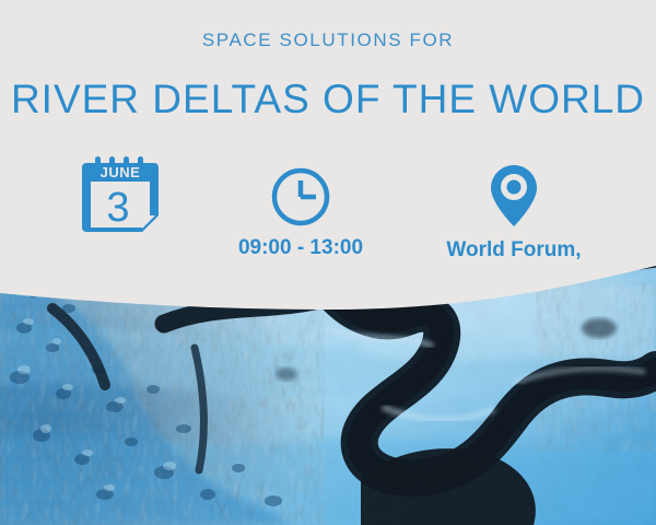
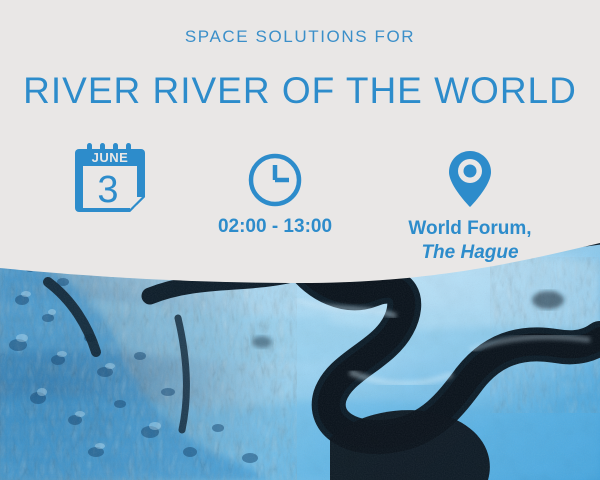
  SPACE SOLUTIONS FOR
- RIVER DELTAS OF THE WORLD
+ RIVER RIVER OF THE WORLD
  JUNE
  3
- 09:00 - 13:00
+ 02:00 - 13:00
  World Forum,
+ The Hague
